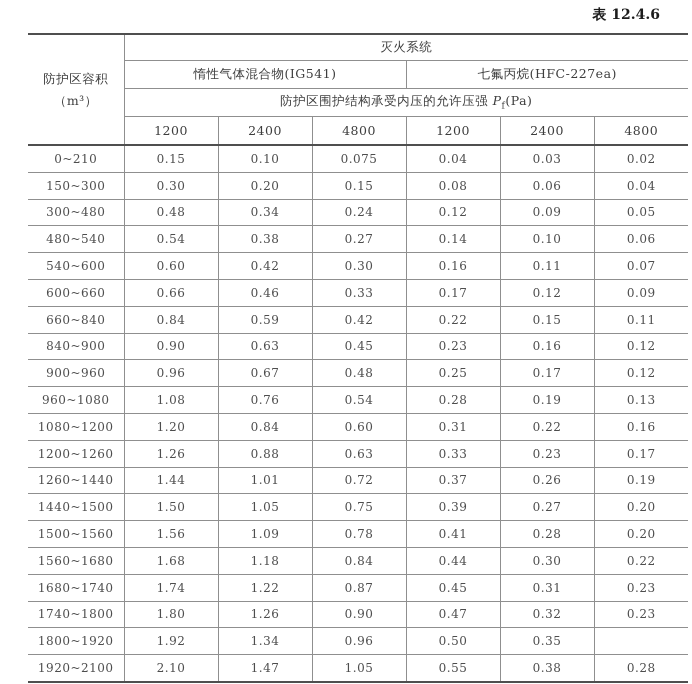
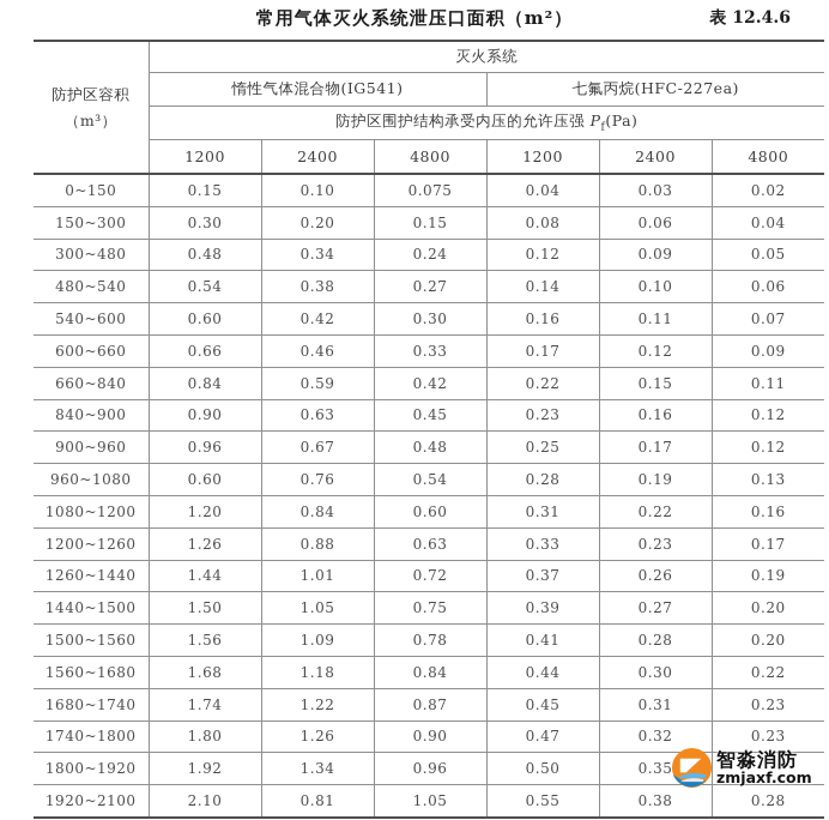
+ 常用气体灭火系统泄压口面积（m²）
  表 12.4.6
  防护区容积 （m³）	灭火系统
  惰性气体混合物(IG541)	七氟丙烷(HFC-227ea)
  防护区围护结构承受内压的允许压强 Pf(Pa)
  1200	2400	4800	1200	2400	4800
- 0~210	0.15	0.10	0.075	0.04	0.03	0.02
+ 0~150	0.15	0.10	0.075	0.04	0.03	0.02
  150~300	0.30	0.20	0.15	0.08	0.06	0.04
  300~480	0.48	0.34	0.24	0.12	0.09	0.05
  480~540	0.54	0.38	0.27	0.14	0.10	0.06
  540~600	0.60	0.42	0.30	0.16	0.11	0.07
  600~660	0.66	0.46	0.33	0.17	0.12	0.09
  660~840	0.84	0.59	0.42	0.22	0.15	0.11
  840~900	0.90	0.63	0.45	0.23	0.16	0.12
  900~960	0.96	0.67	0.48	0.25	0.17	0.12
- 960~1080	1.08	0.76	0.54	0.28	0.19	0.13
+ 960~1080	0.60	0.76	0.54	0.28	0.19	0.13
  1080~1200	1.20	0.84	0.60	0.31	0.22	0.16
  1200~1260	1.26	0.88	0.63	0.33	0.23	0.17
  1260~1440	1.44	1.01	0.72	0.37	0.26	0.19
  1440~1500	1.50	1.05	0.75	0.39	0.27	0.20
  1500~1560	1.56	1.09	0.78	0.41	0.28	0.20
  1560~1680	1.68	1.18	0.84	0.44	0.30	0.22
  1680~1740	1.74	1.22	0.87	0.45	0.31	0.23
  1740~1800	1.80	1.26	0.90	0.47	0.32	0.23
  1800~1920	1.92	1.34	0.96	0.50	0.35
- 1920~2100	2.10	1.47	1.05	0.55	0.38	0.28
+ 1920~2100	2.10	0.81	1.05	0.55	0.38	0.28
+ 智淼消防
+ zmjaxf.com
